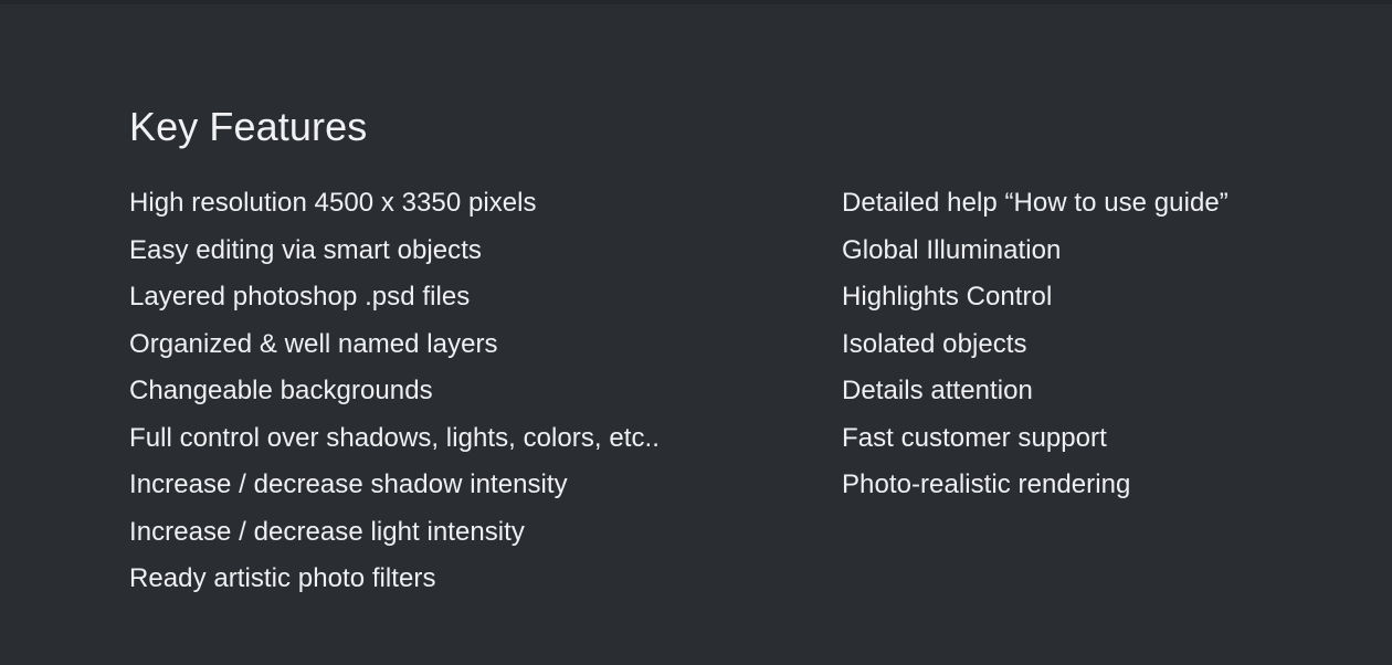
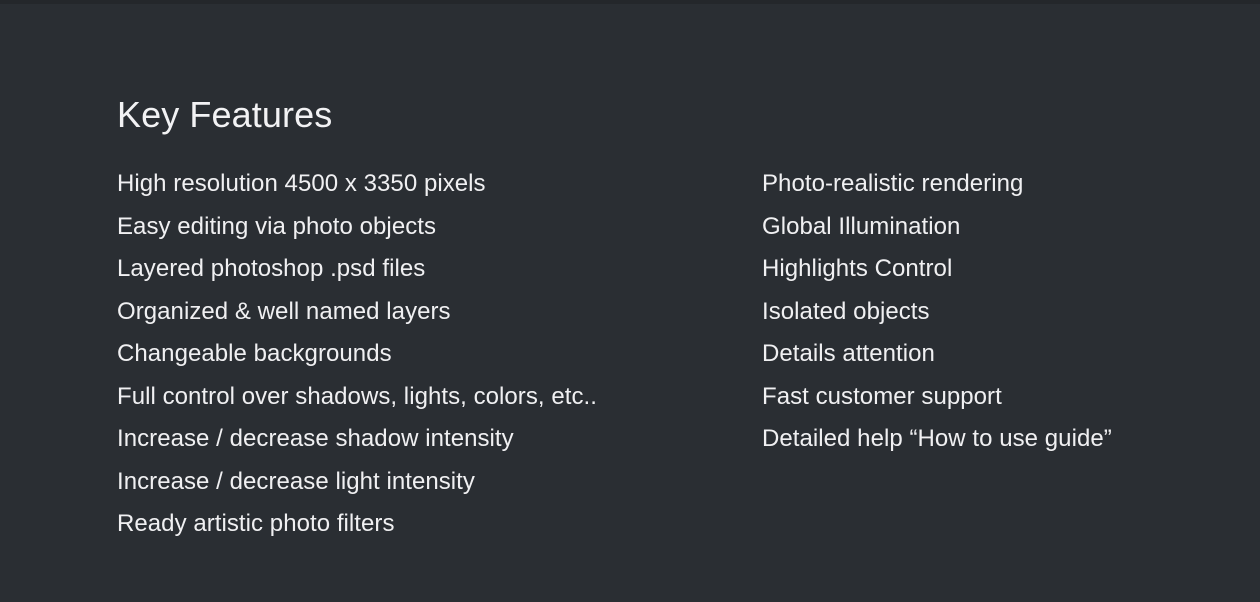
  Key Features
  High resolution 4500 x 3350 pixels
- Easy editing via smart objects
+ Easy editing via photo objects
  Layered photoshop .psd files
  Organized & well named layers
  Changeable backgrounds
  Full control over shadows, lights, colors, etc..
  Increase / decrease shadow intensity
  Increase / decrease light intensity
  Ready artistic photo filters
- Detailed help “How to use guide”
+ Photo-realistic rendering
  Global Illumination
  Highlights Control
  Isolated objects
  Details attention
  Fast customer support
- Photo-realistic rendering
+ Detailed help “How to use guide”
